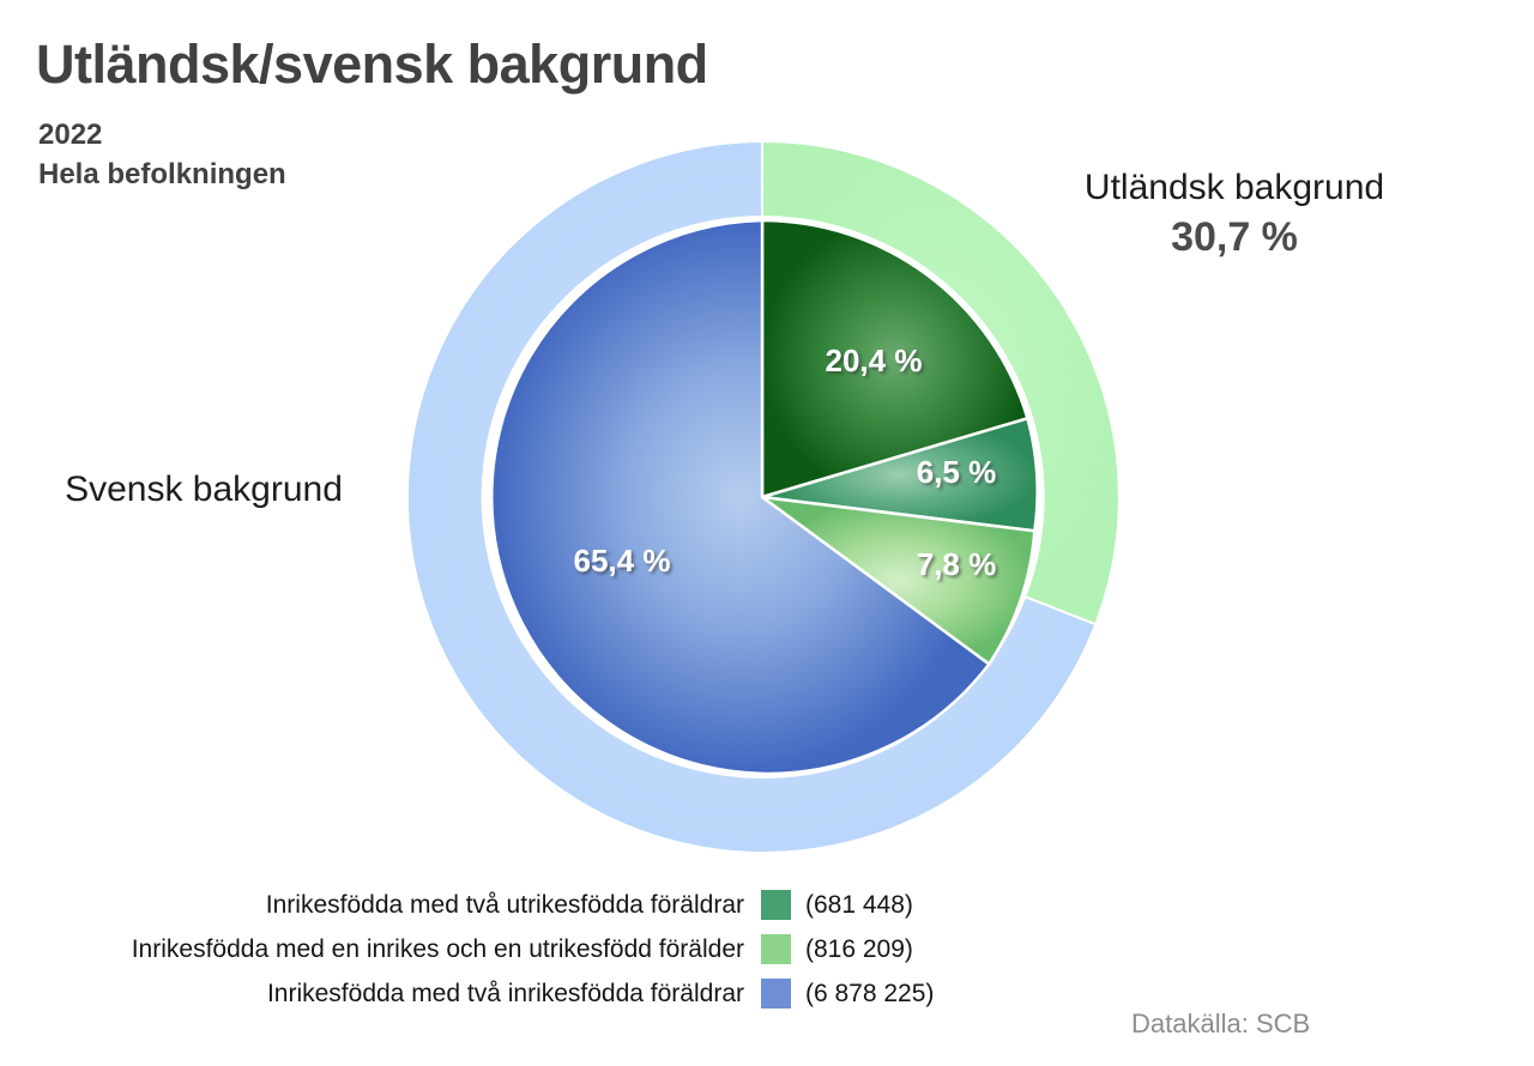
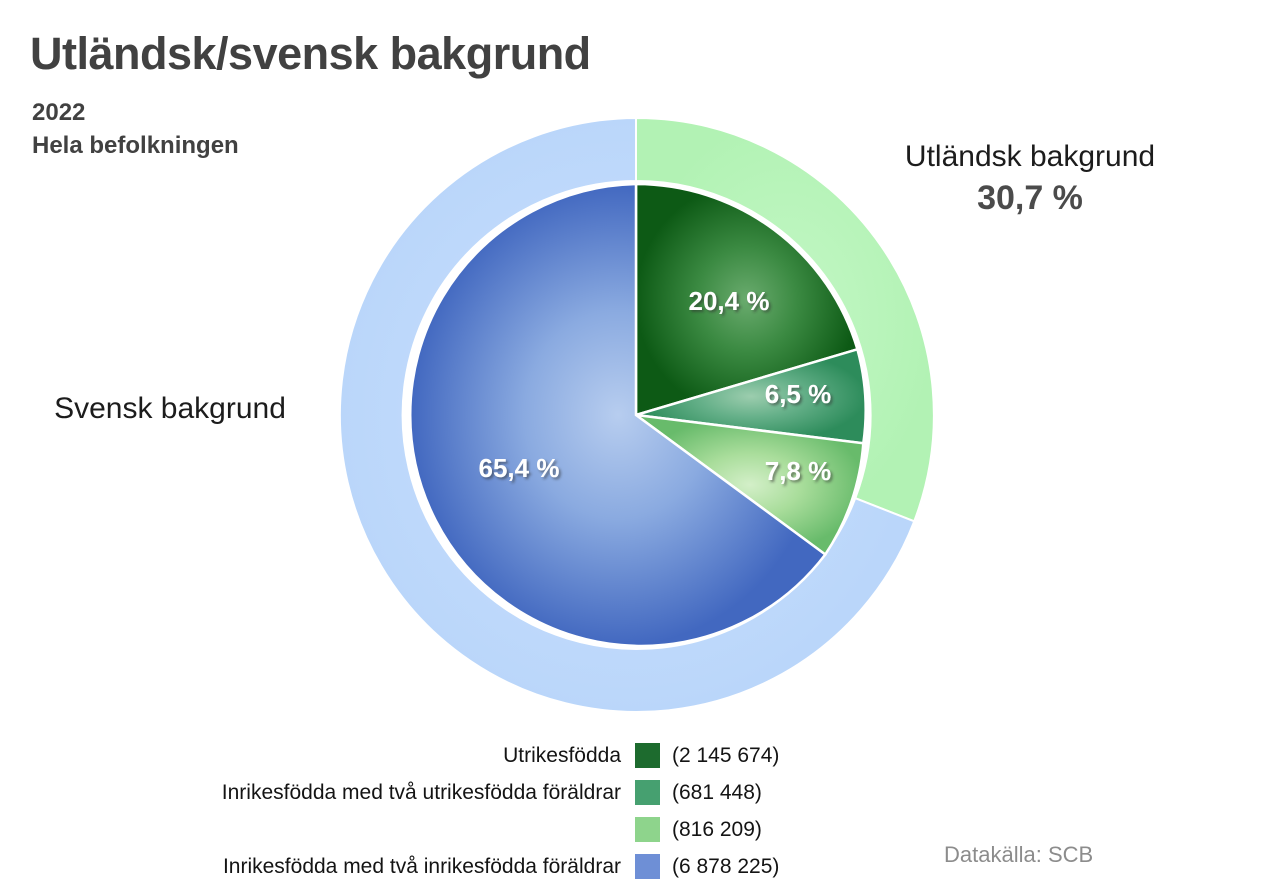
  Utländsk/svensk bakgrund
  2022
  Hela befolkningen
  20,4 %
  6,5 %
  7,8 %
  65,4 %
  Utländsk bakgrund
  30,7 %
  Svensk bakgrund
+ Utrikesfödda
+ (2 145 674)
  Inrikesfödda med två utrikesfödda föräldrar
  (681 448)
- Inrikesfödda med en inrikes och en utrikesfödd förälder
  (816 209)
  Inrikesfödda med två inrikesfödda föräldrar
  (6 878 225)
  Datakälla: SCB
